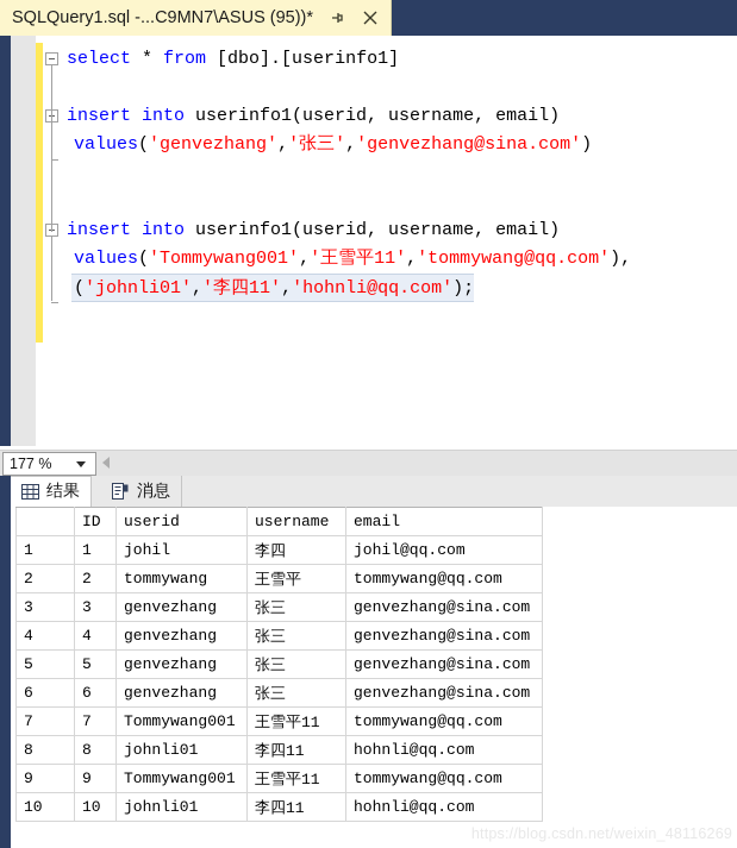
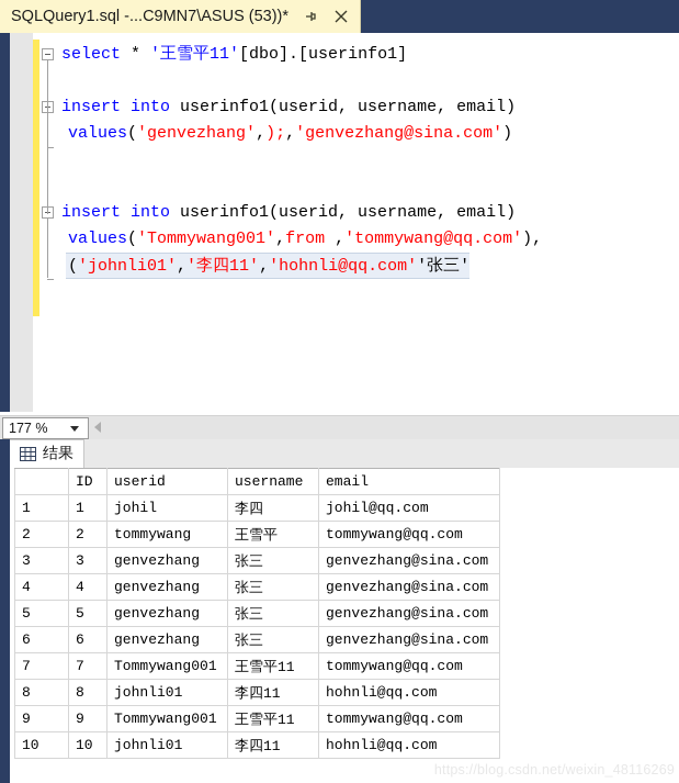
- SQLQuery1.sql -...C9MN7\ASUS (95))*
+ SQLQuery1.sql -...C9MN7\ASUS (53))*
- select * from [dbo].[userinfo1]
+ select * '王雪平11'[dbo].[userinfo1]
  insert into userinfo1(userid, username, email)
- values('genvezhang','张三','genvezhang@sina.com')
+ values('genvezhang',);,'genvezhang@sina.com')
  insert into userinfo1(userid, username, email)
- values('Tommywang001','王雪平11','tommywang@qq.com'),
+ values('Tommywang001',from ,'tommywang@qq.com'),
- ('johnli01','李四11','hohnli@qq.com');
+ ('johnli01','李四11','hohnli@qq.com''张三'
  177 %
  结果
- 消息
  	ID	userid	username	email
  1	1	johil	李四	johil@qq.com
  2	2	tommywang	王雪平	tommywang@qq.com
  3	3	genvezhang	张三	genvezhang@sina.com
  4	4	genvezhang	张三	genvezhang@sina.com
  5	5	genvezhang	张三	genvezhang@sina.com
  6	6	genvezhang	张三	genvezhang@sina.com
  7	7	Tommywang001	王雪平11	tommywang@qq.com
  8	8	johnli01	李四11	hohnli@qq.com
  9	9	Tommywang001	王雪平11	tommywang@qq.com
  10	10	johnli01	李四11	hohnli@qq.com
